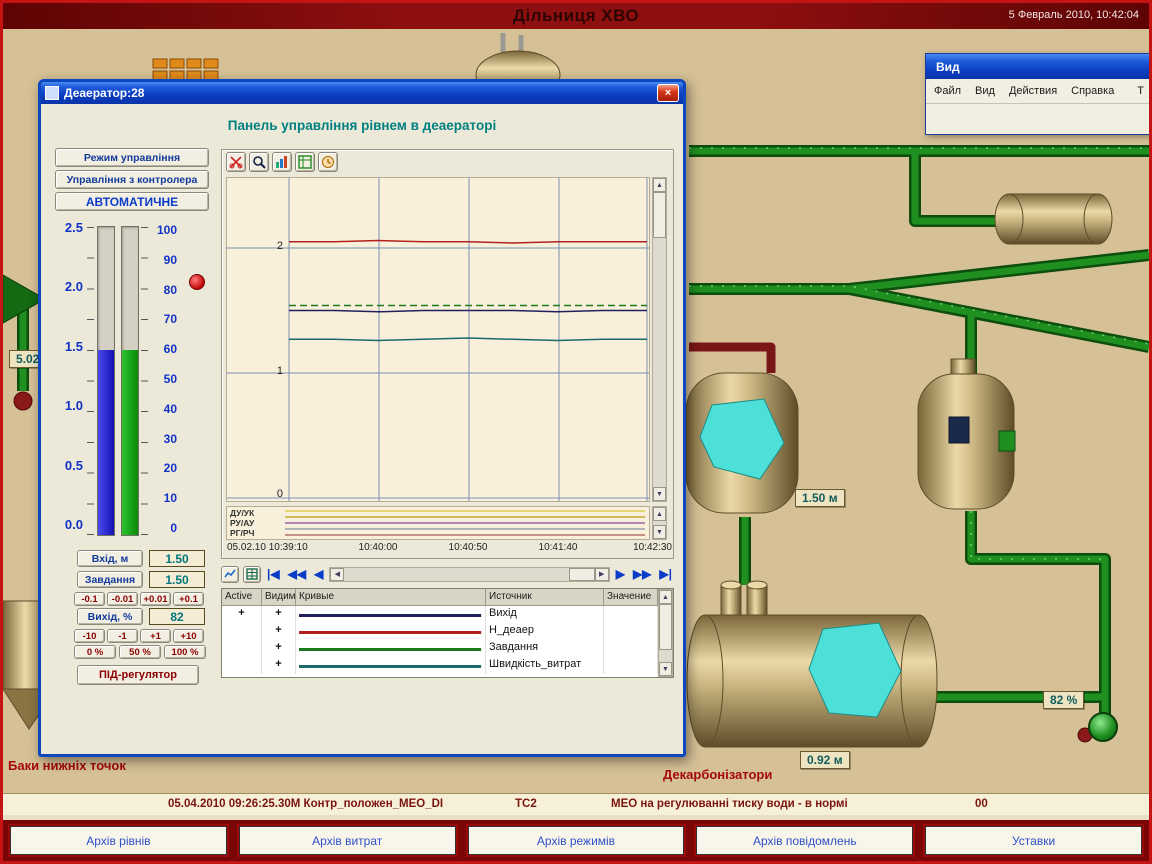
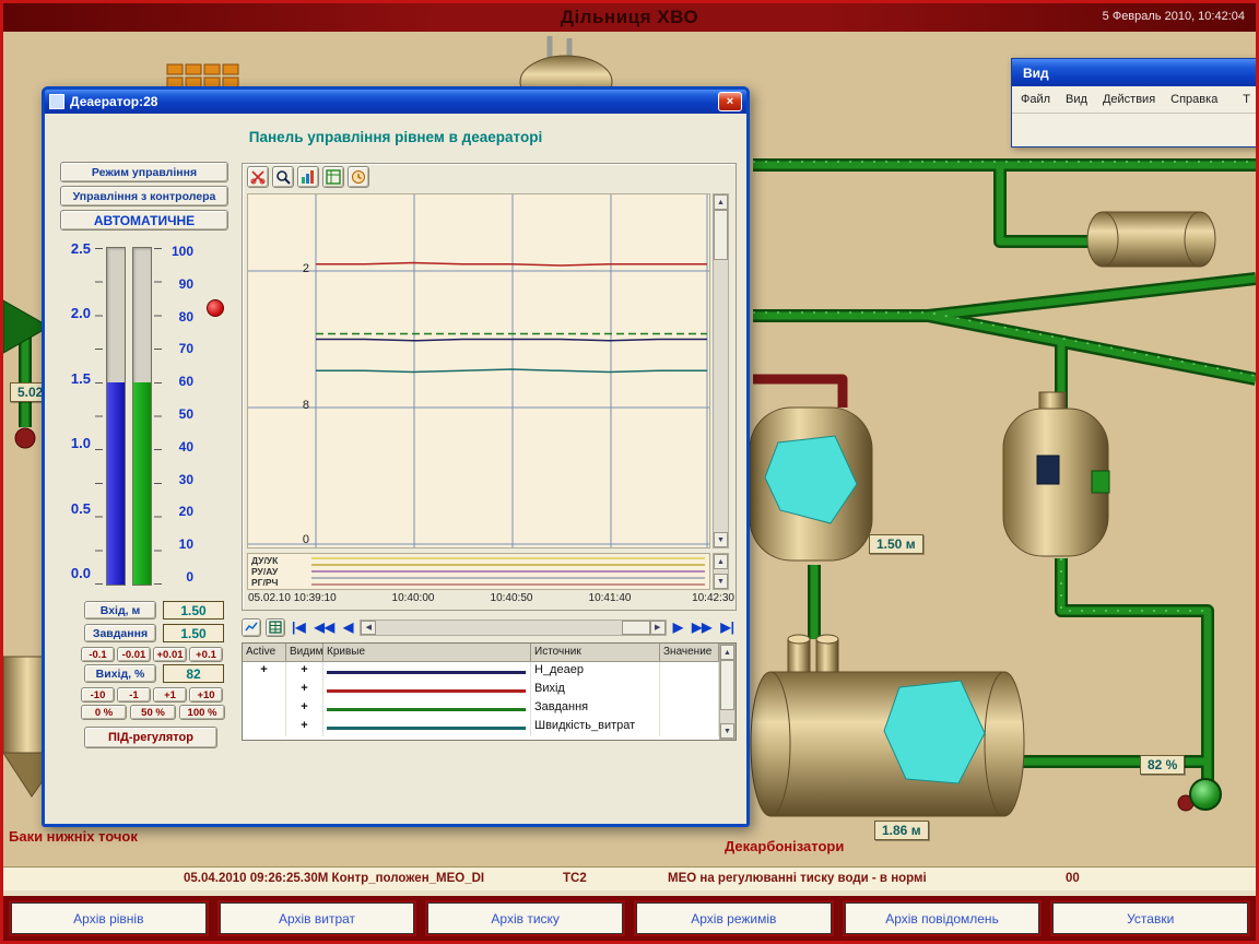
  Дільниця ХВО
  5 Февраль 2010, 10:42:04
  1.50 м
  82 %
- 0.92 м
+ 1.86 м
  5.02
  Баки нижніх точок
  Декарбонізатори
  Вид
  Файл
  Вид
  Действия
  Справка
  Т
  Деаератор:28
  ×
  Панель управління рівнем в деаераторі
  Режим управління
  Управління з контролера
  АВТОМАТИЧНЕ
  2.5
  2.0
  1.5
  1.0
  0.5
  0.0
  100
  90
  80
  70
  60
  50
  40
  30
  20
  10
  0
  Вхід, м
  1.50
  Завдання
  1.50
  -0.1
  -0.01
  +0.01
  +0.1
  Вихід, %
  82
  -10
  -1
  +1
  +10
  0 %
  50 %
  100 %
  ПІД-регулятор
  2
- 1
+ 8
  0
  ДУ/УК
  РУ/АУ
  РГ/РЧ
  05.02.10 10:39:10
  10:40:00
  10:40:50
  10:41:40
  10:42:30
  |◀
  ◀◀
  ◀
  ▶
  ▶▶
  ▶|
  Active
  Видим
  Кривые
  Источник
  Значение
  +
  +
- Вихід
+ Н_деаер
  +
- Н_деаер
+ Вихід
  +
  Завдання
  +
  Швидкість_витрат
  05.04.2010 09:26:25.30М Контр_положен_МЕО_DI
  ТС2
  МЕО на регулюванні тиску води - в нормі
  00
  Архів рівнів
  Архів витрат
+ Архів тиску
  Архів режимів
  Архів повідомлень
  Уставки
